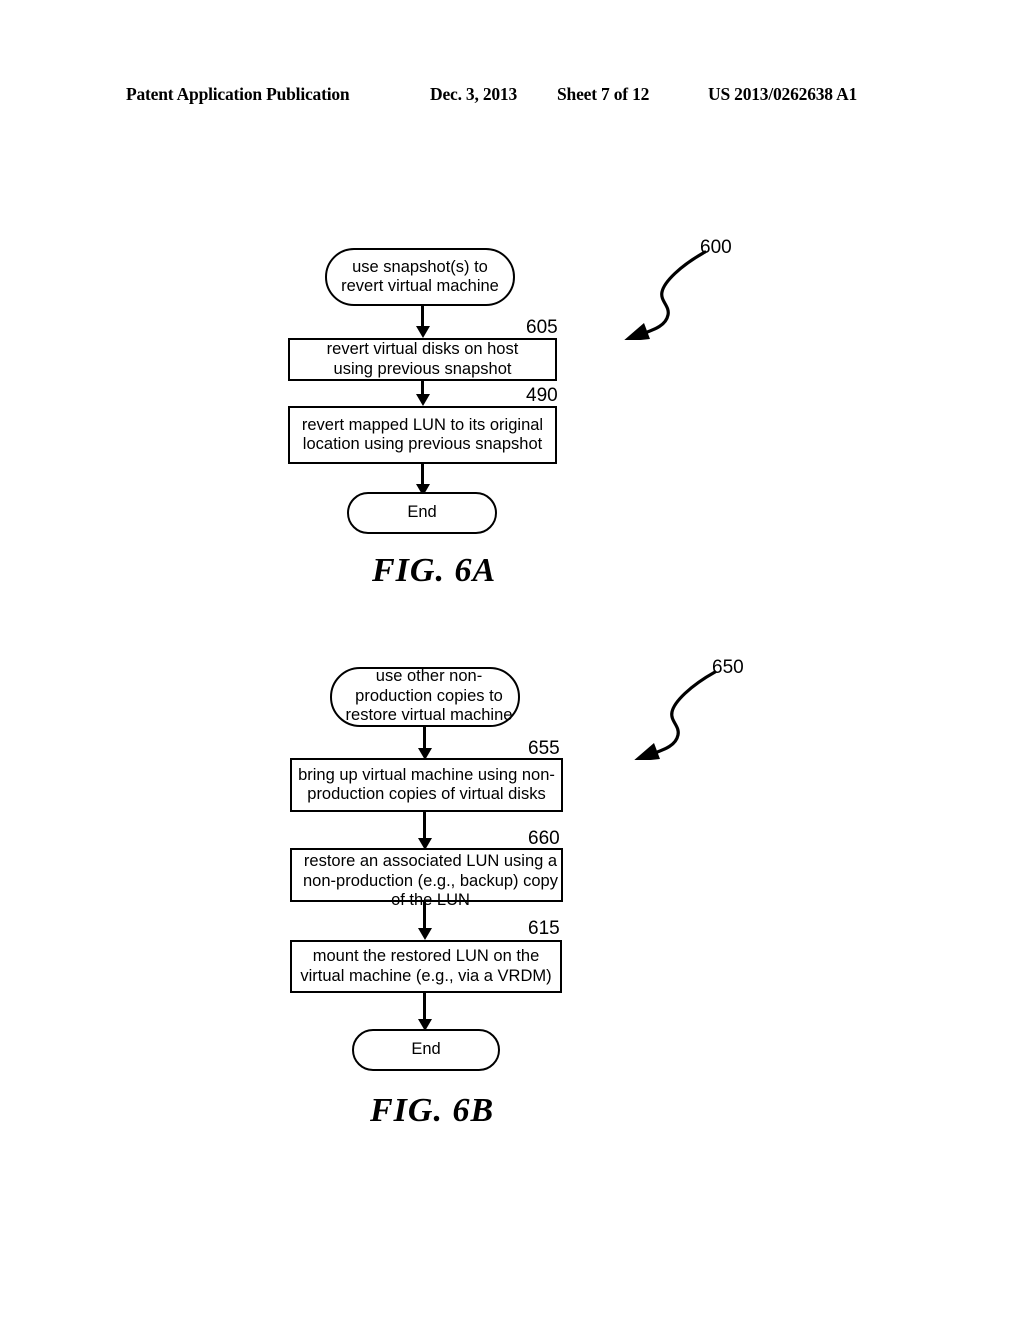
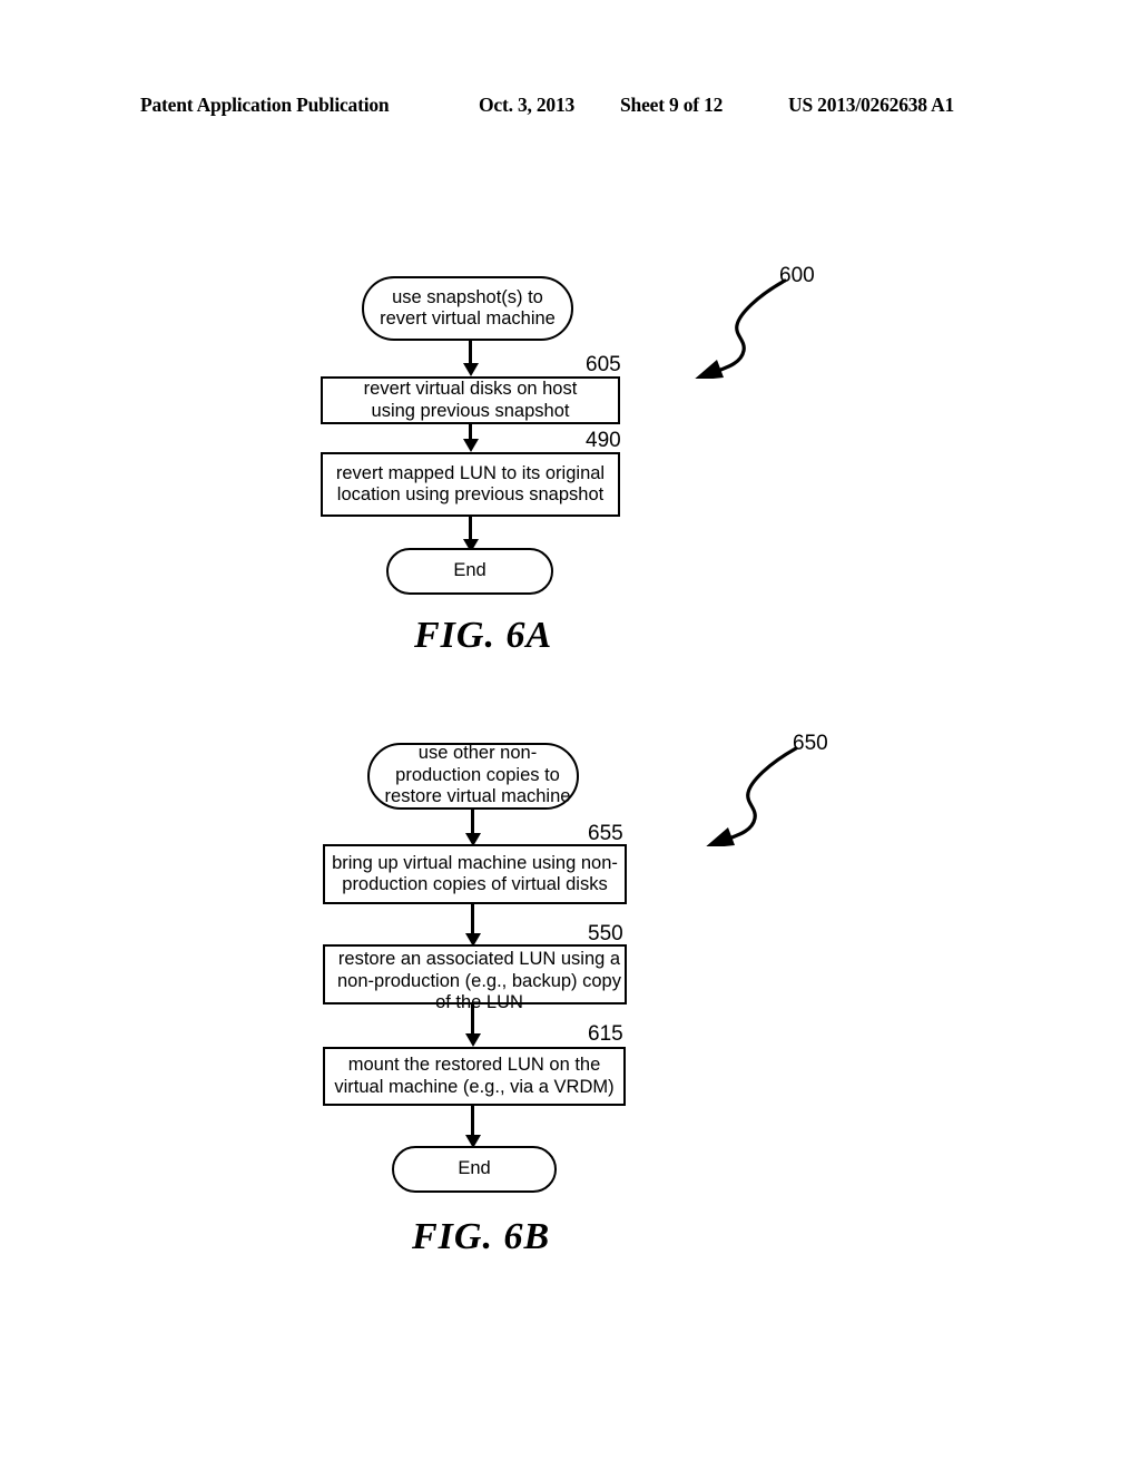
  Patent Application Publication
- Dec. 3, 2013
+ Oct. 3, 2013
- Sheet 7 of 12
+ Sheet 9 of 12
  US 2013/0262638 A1
  use snapshot(s) to
  revert virtual machine
  605
  revert virtual disks on host
  using previous snapshot
  490
  revert mapped LUN to its original
  location using previous snapshot
  End
  600
  FIG. 6A
  use other non-
  production copies to
  restore virtual machine
  655
  bring up virtual machine using non-
  production copies of virtual disks
- 660
+ 550
  restore an associated LUN using a
  non-production (e.g., backup) copy
  of the LUN
  615
  mount the restored LUN on the
  virtual machine (e.g., via a VRDM)
  End
  650
  FIG. 6B
